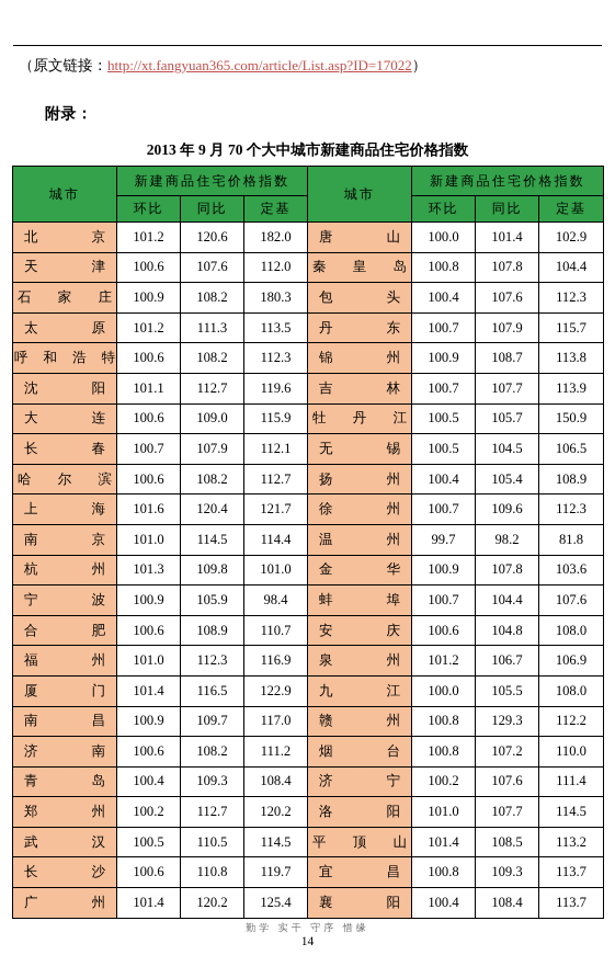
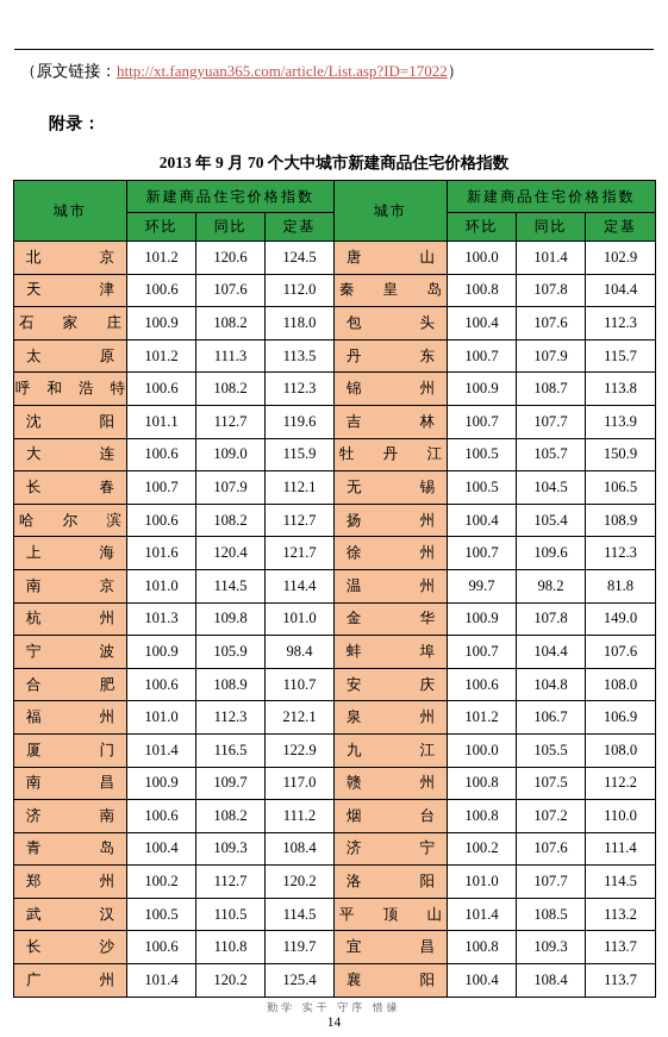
  （原文链接：http://xt.fangyuan365.com/article/List.asp?ID=17022）
  附录：
  2013 年 9 月 70 个大中城市新建商品住宅价格指数
  城市	新建商品住宅价格指数	城市	新建商品住宅价格指数
  环比	同比	定基	环比	同比	定基
- 北 京	101.2	120.6	182.0	唐 山	100.0	101.4	102.9
+ 北 京	101.2	120.6	124.5	唐 山	100.0	101.4	102.9
  天 津	100.6	107.6	112.0	秦 皇 岛	100.8	107.8	104.4
- 石 家 庄	100.9	108.2	180.3	包 头	100.4	107.6	112.3
+ 石 家 庄	100.9	108.2	118.0	包 头	100.4	107.6	112.3
  太 原	101.2	111.3	113.5	丹 东	100.7	107.9	115.7
  呼 和 浩 特	100.6	108.2	112.3	锦 州	100.9	108.7	113.8
  沈 阳	101.1	112.7	119.6	吉 林	100.7	107.7	113.9
  大 连	100.6	109.0	115.9	牡 丹 江	100.5	105.7	150.9
  长 春	100.7	107.9	112.1	无 锡	100.5	104.5	106.5
  哈 尔 滨	100.6	108.2	112.7	扬 州	100.4	105.4	108.9
  上 海	101.6	120.4	121.7	徐 州	100.7	109.6	112.3
  南 京	101.0	114.5	114.4	温 州	99.7	98.2	81.8
- 杭 州	101.3	109.8	101.0	金 华	100.9	107.8	103.6
+ 杭 州	101.3	109.8	101.0	金 华	100.9	107.8	149.0
  宁 波	100.9	105.9	98.4	蚌 埠	100.7	104.4	107.6
  合 肥	100.6	108.9	110.7	安 庆	100.6	104.8	108.0
- 福 州	101.0	112.3	116.9	泉 州	101.2	106.7	106.9
+ 福 州	101.0	112.3	212.1	泉 州	101.2	106.7	106.9
  厦 门	101.4	116.5	122.9	九 江	100.0	105.5	108.0
- 南 昌	100.9	109.7	117.0	赣 州	100.8	129.3	112.2
+ 南 昌	100.9	109.7	117.0	赣 州	100.8	107.5	112.2
  济 南	100.6	108.2	111.2	烟 台	100.8	107.2	110.0
  青 岛	100.4	109.3	108.4	济 宁	100.2	107.6	111.4
  郑 州	100.2	112.7	120.2	洛 阳	101.0	107.7	114.5
  武 汉	100.5	110.5	114.5	平 顶 山	101.4	108.5	113.2
  长 沙	100.6	110.8	119.7	宜 昌	100.8	109.3	113.7
  广 州	101.4	120.2	125.4	襄 阳	100.4	108.4	113.7
  勤学 实干 守序 惜缘
  14
